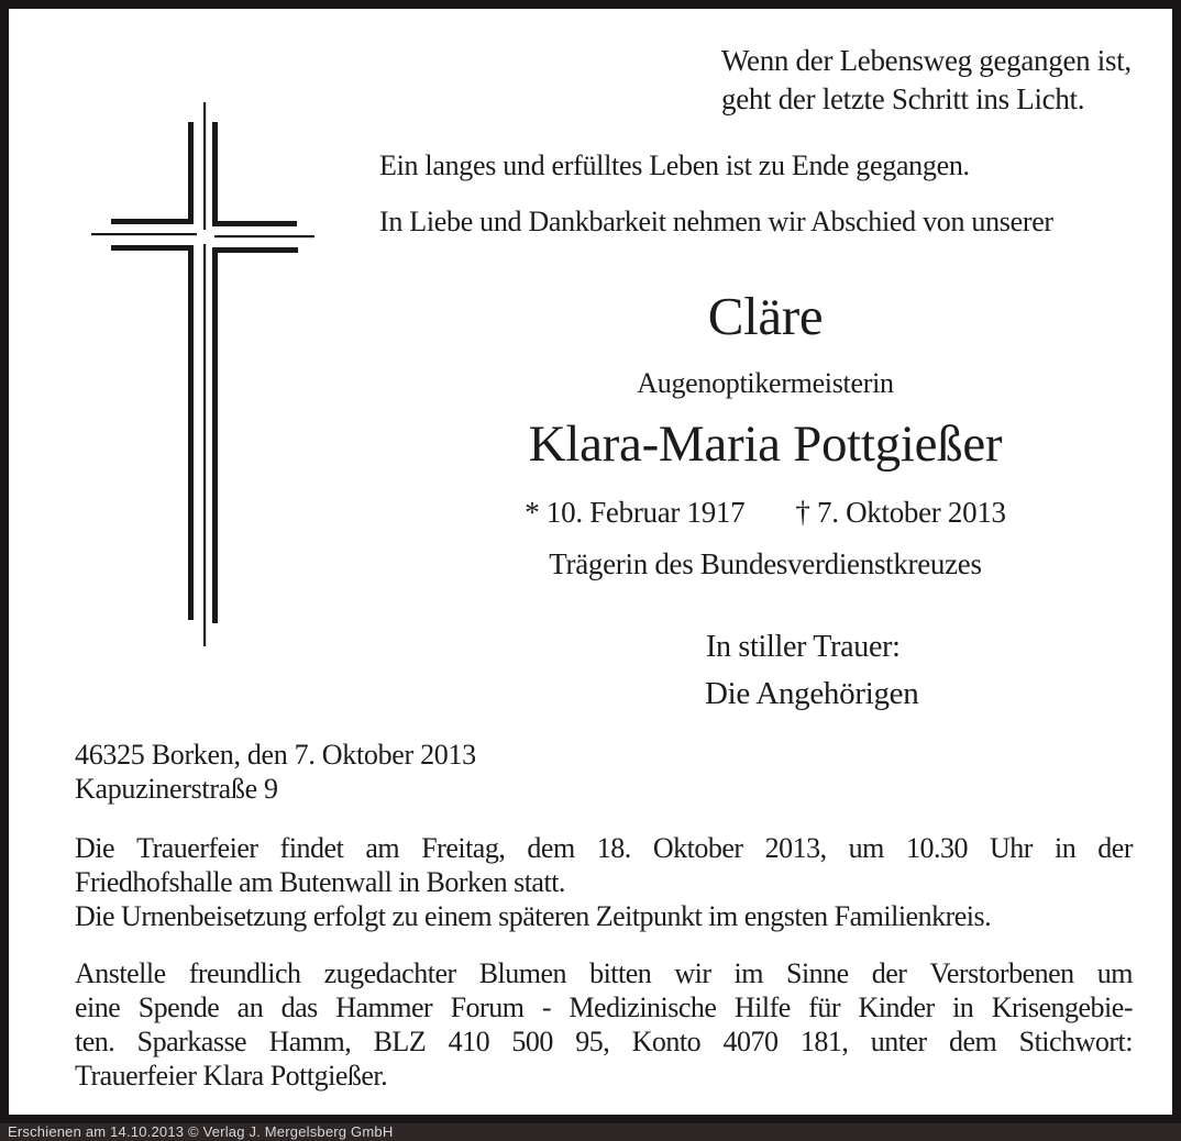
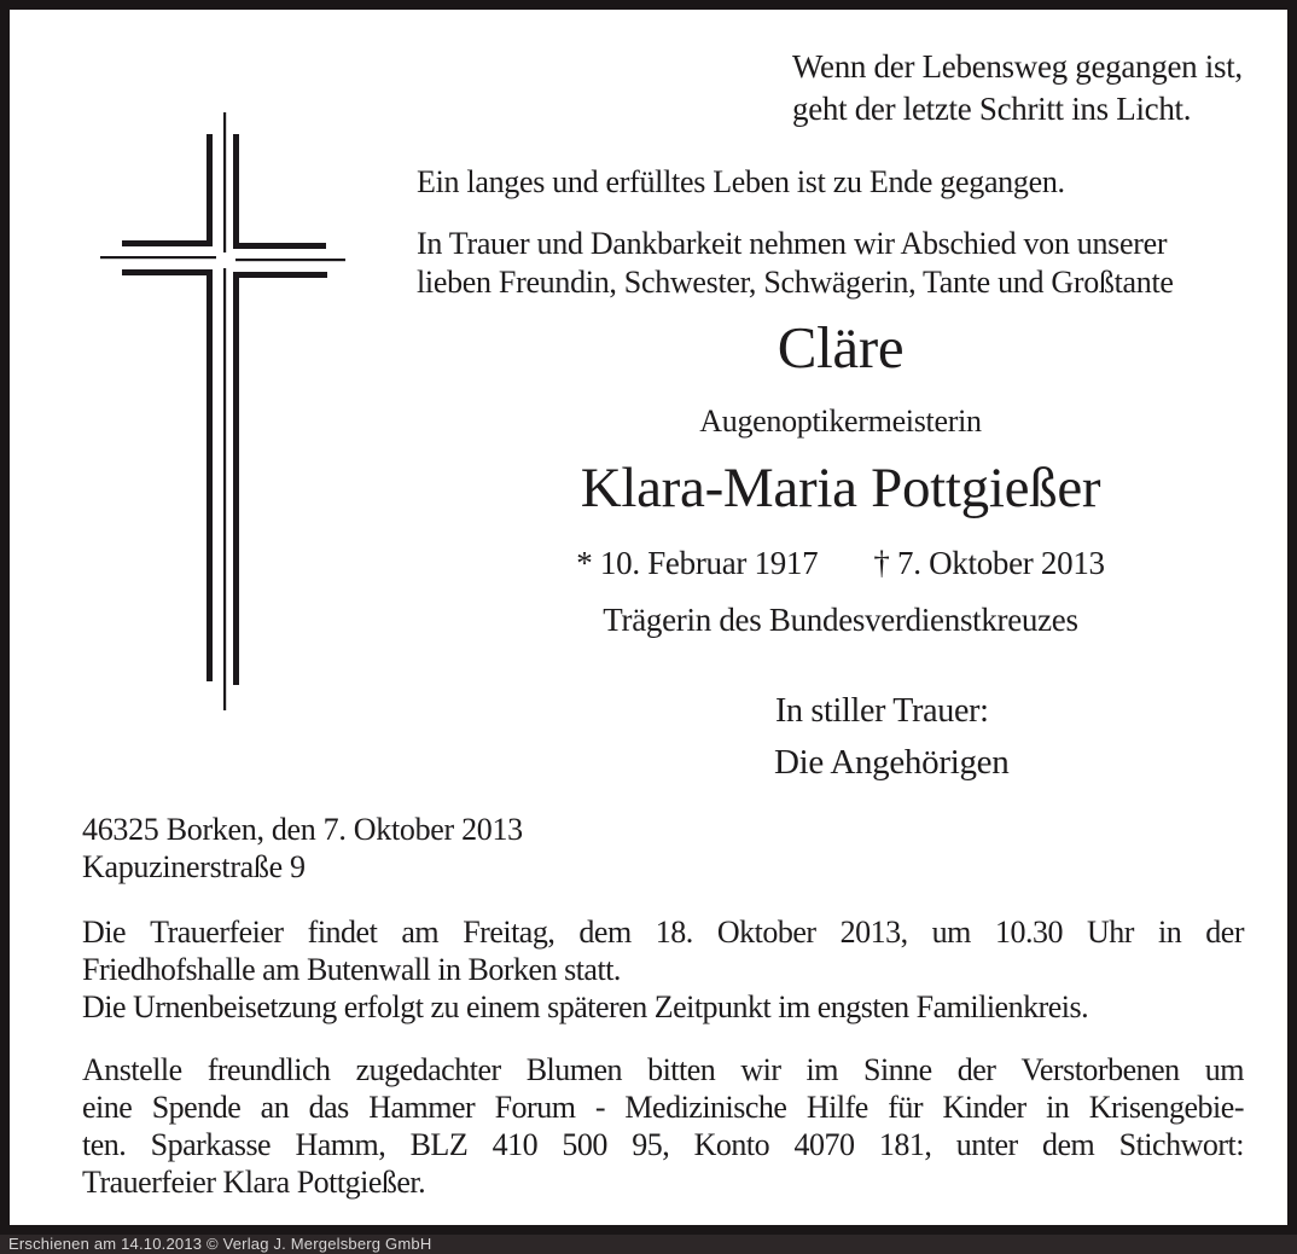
  Wenn der Lebensweg gegangen ist,
  geht der letzte Schritt ins Licht.
  Ein langes und erfülltes Leben ist zu Ende gegangen.
- In Liebe und Dankbarkeit nehmen wir Abschied von unserer
+ In Trauer und Dankbarkeit nehmen wir Abschied von unserer
+ lieben Freundin, Schwester, Schwägerin, Tante und Großtante
  Cläre
  Augenoptikermeisterin
  Klara-Maria Pottgießer
  * 10. Februar 1917
  † 7. Oktober 2013
  Trägerin des Bundesverdienstkreuzes
  In stiller Trauer:
  Die Angehörigen
  46325 Borken, den 7. Oktober 2013
  Kapuzinerstraße 9
  Die
  Trauerfeier
  findet
  am
  Freitag,
  dem
  18.
  Oktober
  2013,
  um
  10.30
  Uhr
  in
  der
  Friedhofshalle am Butenwall in Borken statt.
  Die Urnenbeisetzung erfolgt zu einem späteren Zeitpunkt im engsten Familienkreis.
  Anstelle
  freundlich
  zugedachter
  Blumen
  bitten
  wir
  im
  Sinne
  der
  Verstorbenen
  um
  eine
  Spende
  an
  das
  Hammer
  Forum
  -
  Medizinische
  Hilfe
  für
  Kinder
  in
  Krisengebie-
  ten.
  Sparkasse
  Hamm,
  BLZ
  410
  500
  95,
  Konto
  4070
  181,
  unter
  dem
  Stichwort:
  Trauerfeier Klara Pottgießer.
  Erschienen am 14.10.2013 © Verlag J. Mergelsberg GmbH
